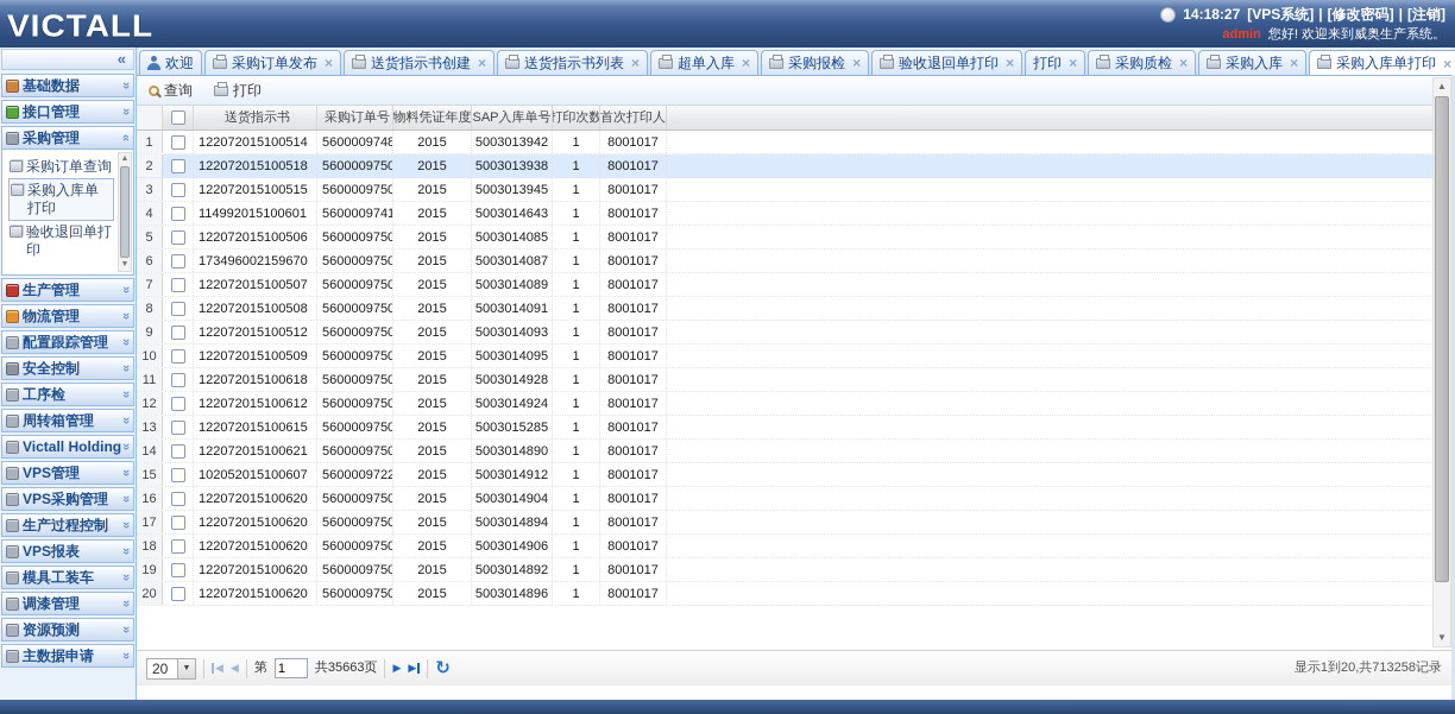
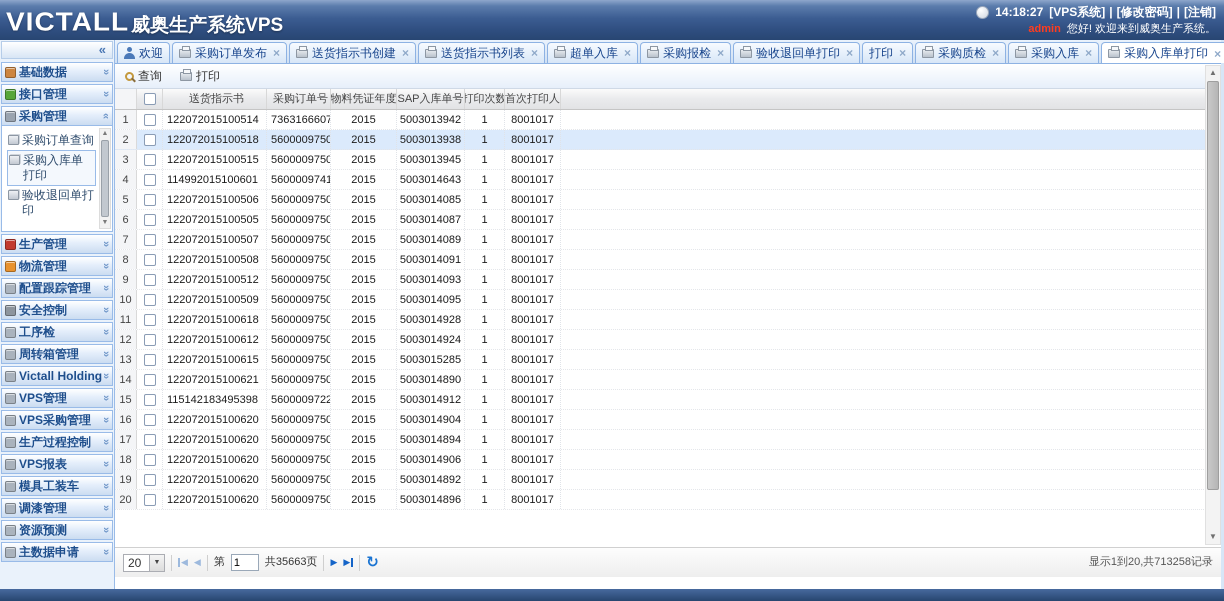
  VICTALL
+ 威奥生产系统VPS
  14:18:27
  [VPS系统]
  |
  [修改密码]
  |
  [注销]
  admin 您好! 欢迎来到威奥生产系统。
  «
  基础数据
  接口管理
  采购管理
  采购订单查询
  采购入库单打印
  验收退回单打印
  生产管理
  物流管理
  配置跟踪管理
  安全控制
  工序检
  周转箱管理
  Victall Holding
  VPS管理
  VPS采购管理
  生产过程控制
  VPS报表
  模具工装车
  调漆管理
  资源预测
  主数据申请
  欢迎
  采购订单发布
  ×
  送货指示书创建
  ×
  送货指示书列表
  ×
  超单入库
  ×
  采购报检
  ×
  验收退回单打印
  ×
  打印
  ×
  采购质检
  ×
  采购入库
  ×
  采购入库单打印
  ×
  查询
  打印
  送货指示书
  采购订单号
  物料凭证年度
  SAP入库单号
  打印次数
  首次打印人
  1
  122072015100514
- 5600009748
+ 7363166607
  2015
  5003013942
  1
  8001017
  2
  122072015100518
  5600009750
  2015
  5003013938
  1
  8001017
  3
  122072015100515
  5600009750
  2015
  5003013945
  1
  8001017
  4
  114992015100601
  5600009741
  2015
  5003014643
  1
  8001017
  5
  122072015100506
  5600009750
  2015
  5003014085
  1
  8001017
  6
- 173496002159670
+ 122072015100505
  5600009750
  2015
  5003014087
  1
  8001017
  7
  122072015100507
  5600009750
  2015
  5003014089
  1
  8001017
  8
  122072015100508
  5600009750
  2015
  5003014091
  1
  8001017
  9
  122072015100512
  5600009750
  2015
  5003014093
  1
  8001017
  10
  122072015100509
  5600009750
  2015
  5003014095
  1
  8001017
  11
  122072015100618
  5600009750
  2015
  5003014928
  1
  8001017
  12
  122072015100612
  5600009750
  2015
  5003014924
  1
  8001017
  13
  122072015100615
  5600009750
  2015
  5003015285
  1
  8001017
  14
  122072015100621
  5600009750
  2015
  5003014890
  1
  8001017
  15
- 102052015100607
+ 115142183495398
  5600009722
  2015
  5003014912
  1
  8001017
  16
  122072015100620
  5600009750
  2015
  5003014904
  1
  8001017
  17
  122072015100620
  5600009750
  2015
  5003014894
  1
  8001017
  18
  122072015100620
  5600009750
  2015
  5003014906
  1
  8001017
  19
  122072015100620
  5600009750
  2015
  5003014892
  1
  8001017
  20
  122072015100620
  5600009750
  2015
  5003014896
  1
  8001017
  20
  ◀
  ◀
  第
  1
  共35663页
  ▶
  ▶
  ↻
  显示1到20,共713258记录
  ▲
  ▼
